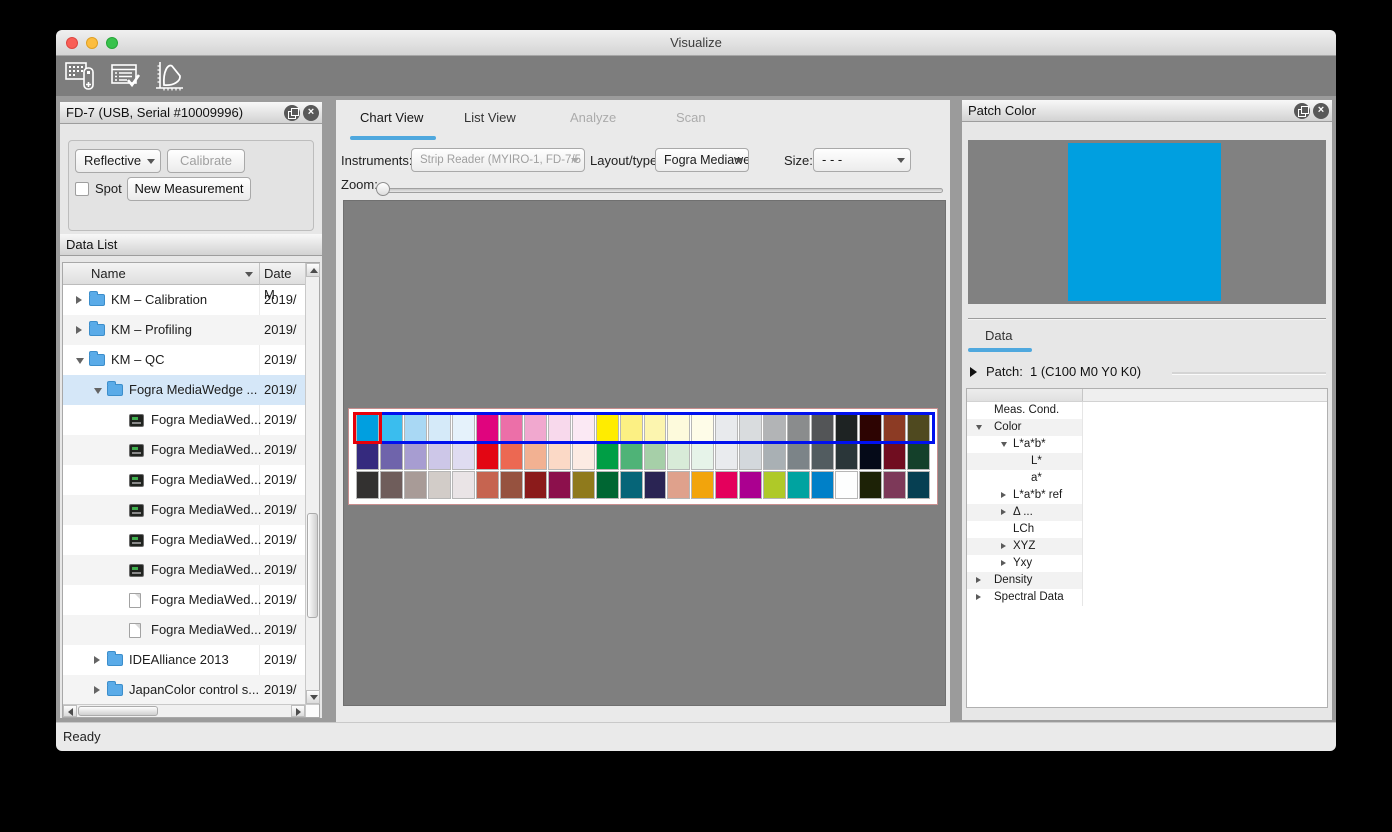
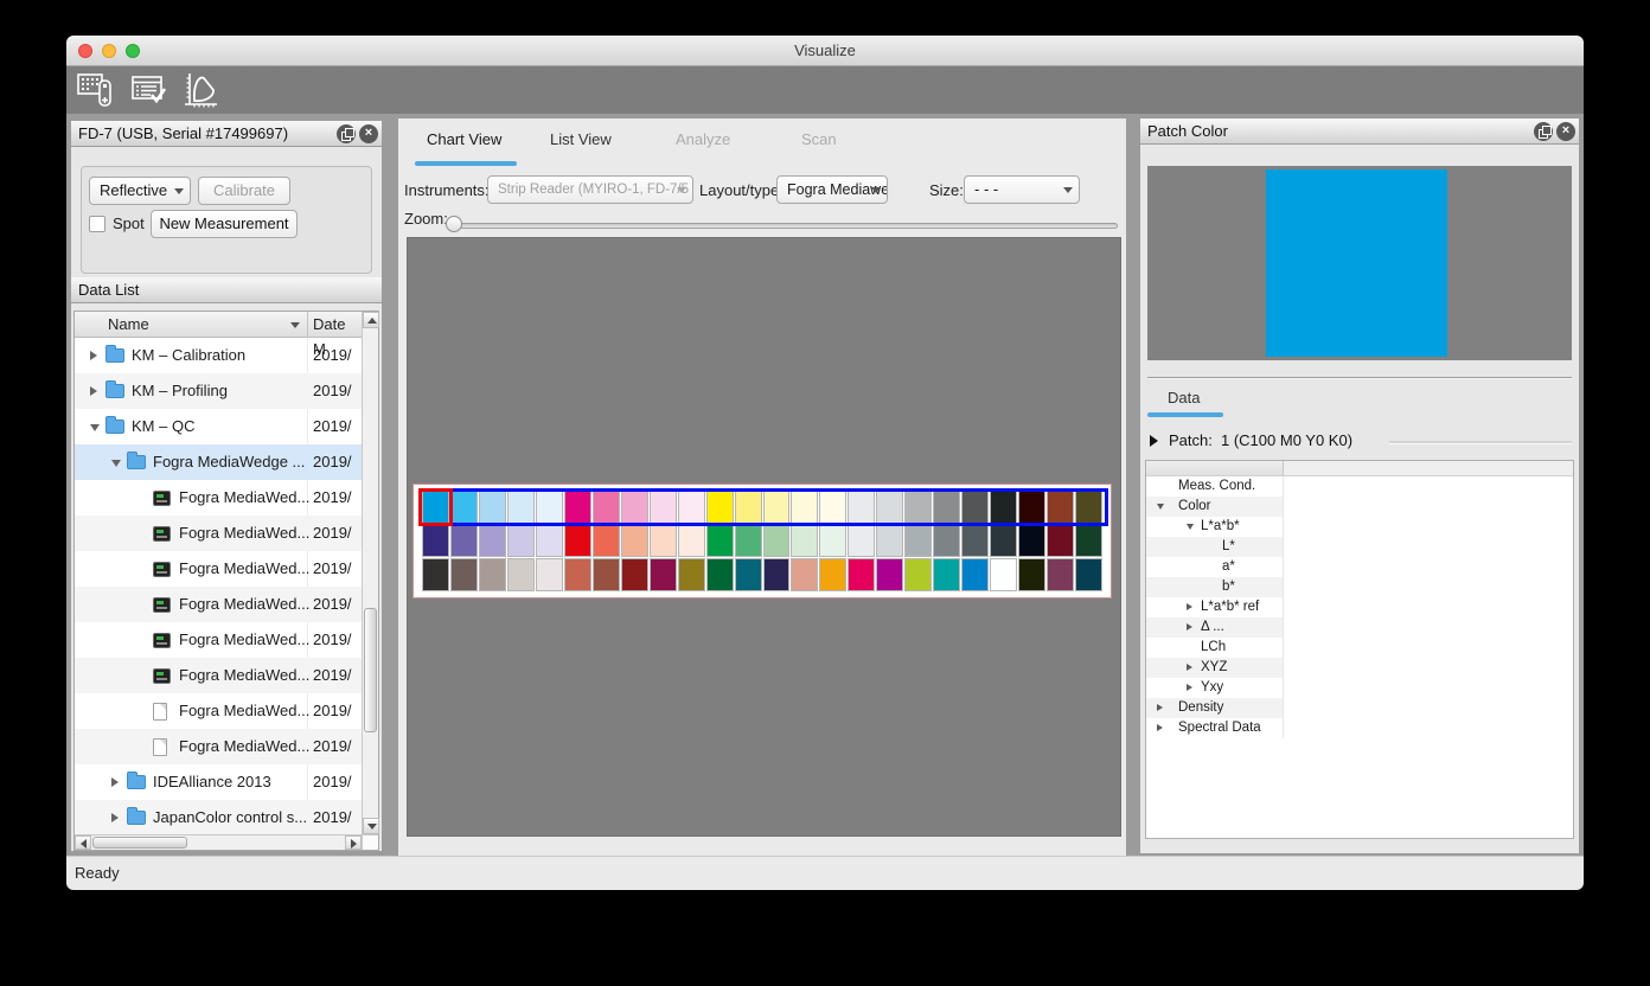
  Visualize
- FD-7 (USB, Serial #10009996)
+ FD-7 (USB, Serial #17499697)
  ×
  Reflective
  Calibrate
  Spot
  New Measurement
  Data List
  Name
  Date M
  KM – Calibration
  2019/
  KM – Profiling
  2019/
  KM – QC
  2019/
  Fogra MediaWedge ...
  2019/
  Fogra MediaWed...
  2019/
  Fogra MediaWed...
  2019/
  Fogra MediaWed...
  2019/
  Fogra MediaWed...
  2019/
  Fogra MediaWed...
  2019/
  Fogra MediaWed...
  2019/
  Fogra MediaWed...
  2019/
  Fogra MediaWed...
  2019/
  IDEAlliance 2013
  2019/
  JapanColor control s...
  2019/
  Chart View
  List View
  Analyze
  Scan
  Instruments
  Strip Reader (MYIRO-1, FD-7/5
  Layout/type
  Fogra Mediawe
  Size:
  - - -
  Zoom
  Patch Color
  ×
  Data
  Patch:
  1 (C100 M0 Y0 K0)
  Meas. Cond.
  Color
  L*a*b*
  L*
  a*
+ b*
  L*a*b* ref
  Δ ...
  LCh
  XYZ
  Yxy
  Density
  Spectral Data
  Ready
